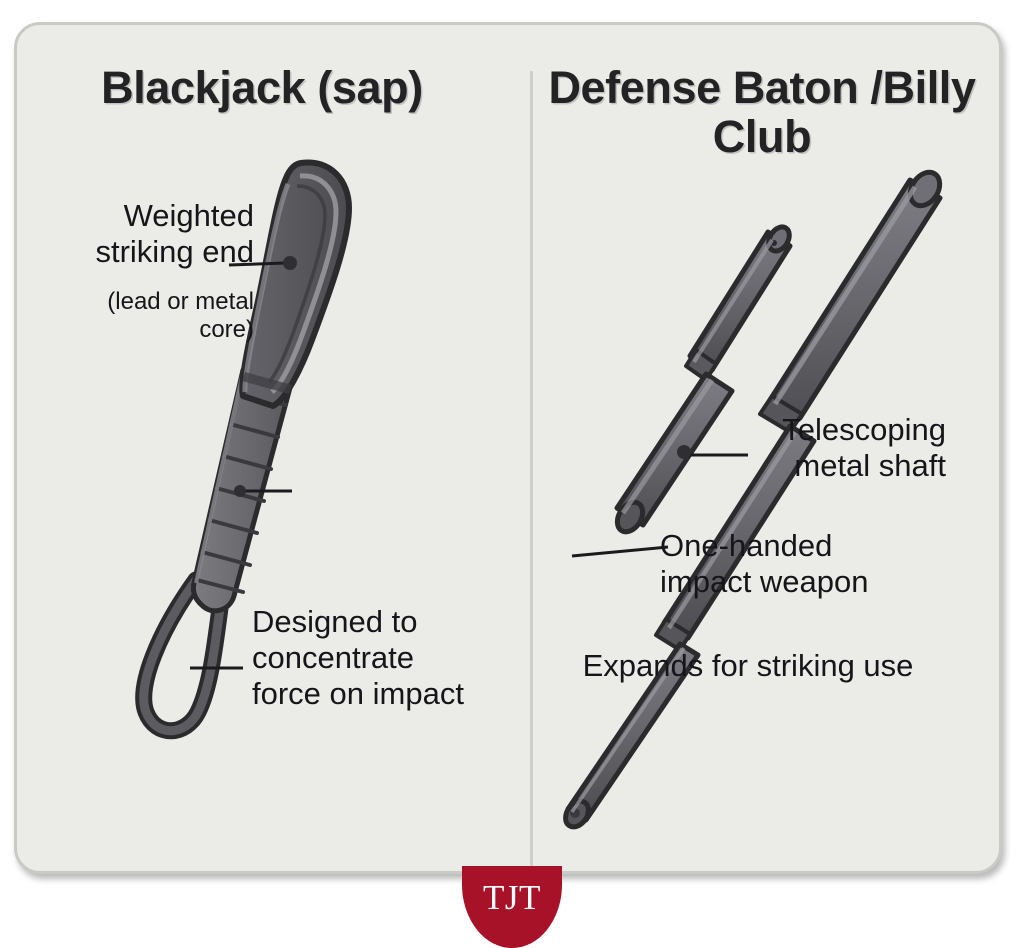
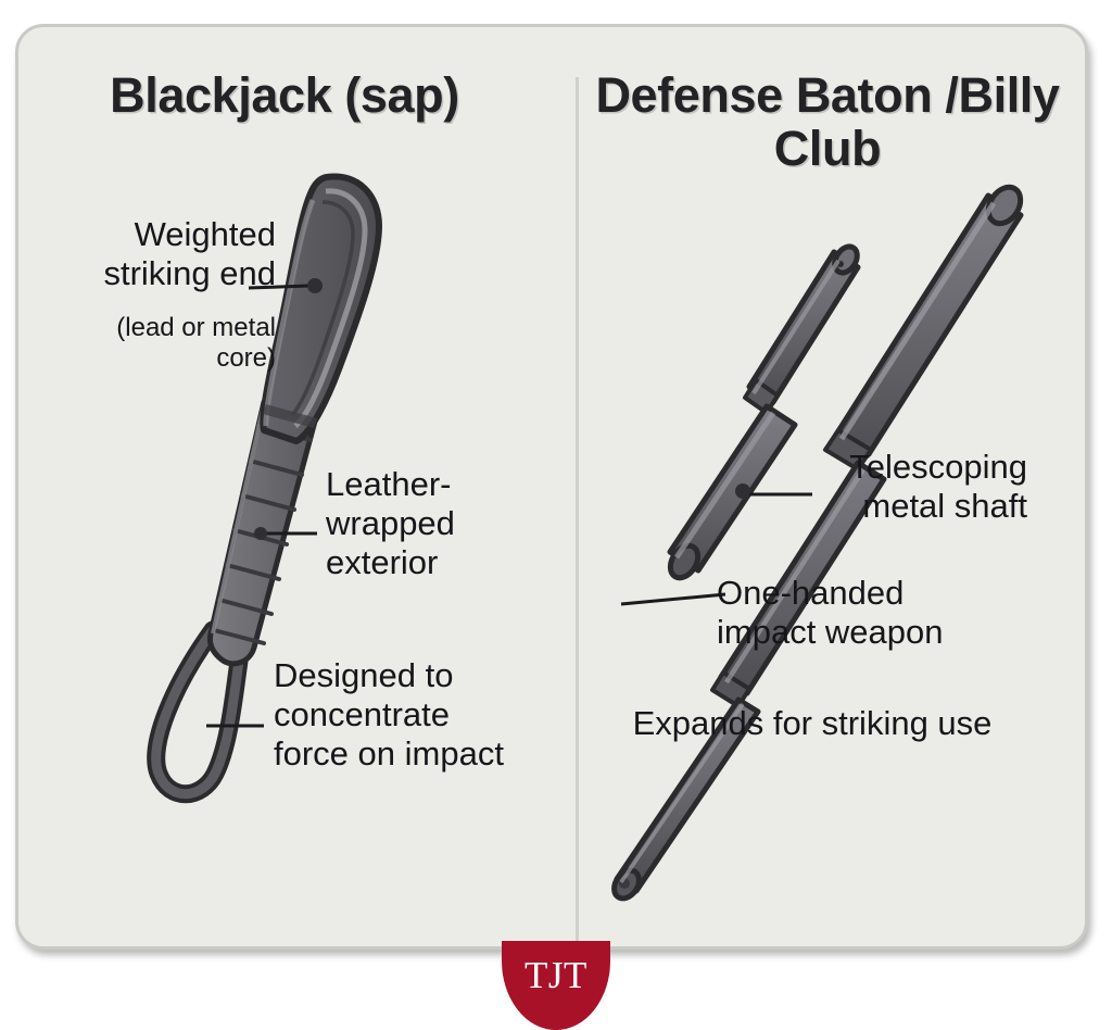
  Blackjack (sap)
  Defense Baton /Billy Club
  Weighted
  striking end
  (lead or metal
  core)
+ Leather-
+ wrapped
+ exterior
  Designed to
  concentrate
  force on impact
  Telescoping
  metal shaft
  One-handed
  impact weapon
  Expands for striking use
  TJT
